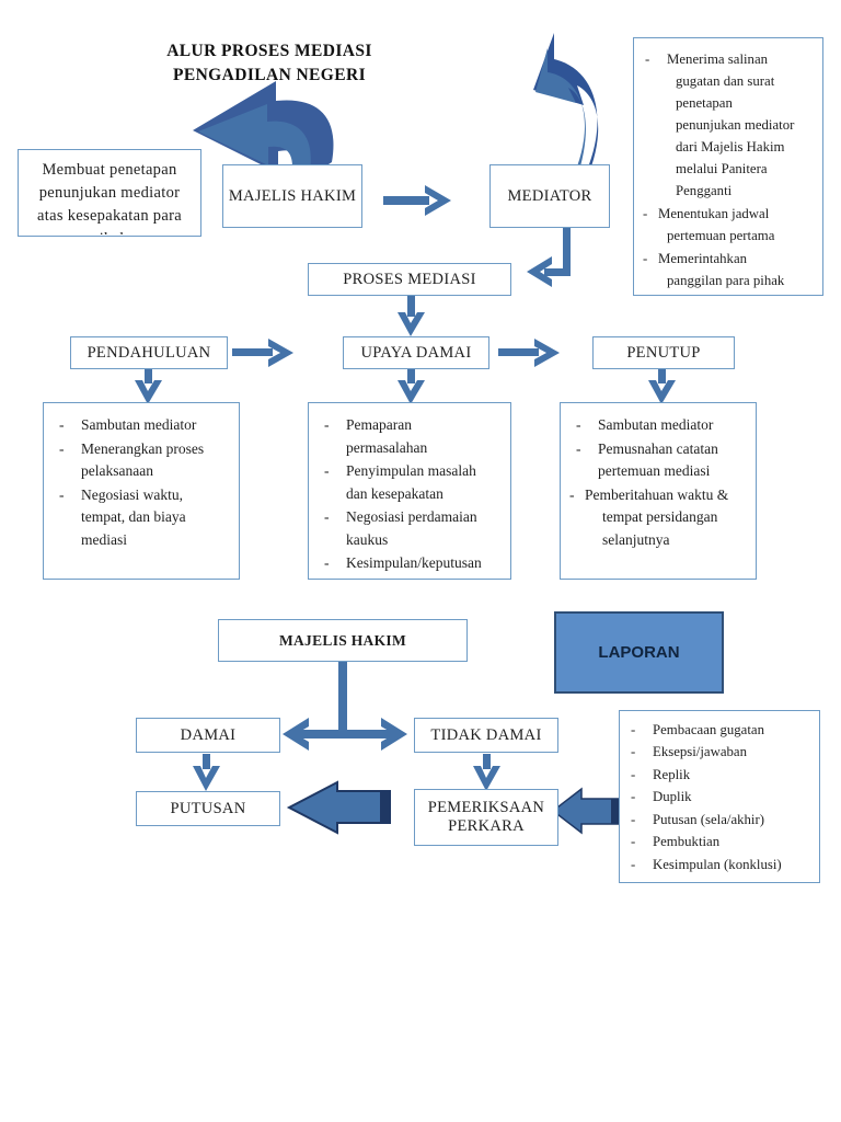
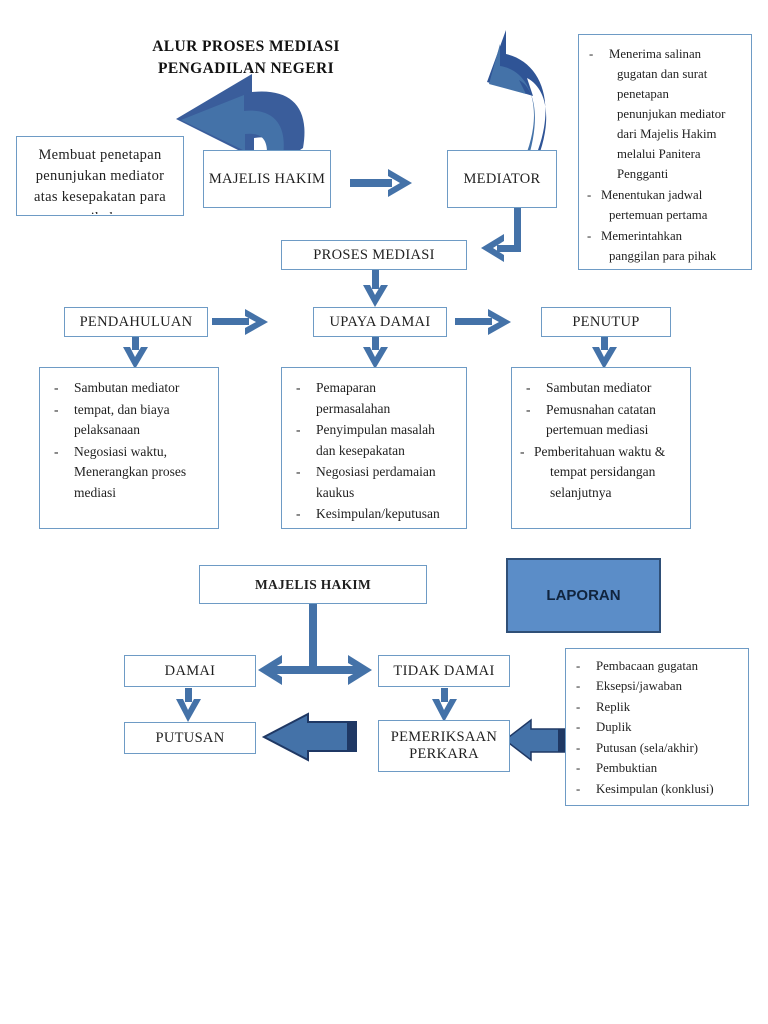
  ALUR PROSES MEDIASI
  PENGADILAN NEGERI
  Membuat penetapan
  penunjukan mediator
  atas kesepakatan para
  MAJELIS HAKIM
  MEDIATOR
  -
  Menerima salinan
  gugatan dan surat
  penetapan
  penunjukan mediator
  dari Majelis Hakim
  melalui Panitera
  Pengganti
  -
  Menentukan jadwal
  pertemuan pertama
  -
  Memerintahkan
  panggilan para pihak
  PROSES MEDIASI
  PENDAHULUAN
  UPAYA DAMAI
  PENUTUP
  -
  Sambutan mediator
  -
- Menerangkan proses
+ tempat, dan biaya
  pelaksanaan
  -
  Negosiasi waktu,
- tempat, dan biaya
+ Menerangkan proses
  mediasi
  -
  Pemaparan
  permasalahan
  -
  Penyimpulan masalah
  dan kesepakatan
  -
  Negosiasi perdamaian
  kaukus
  -
  Kesimpulan/keputusan
  -
  Sambutan mediator
  -
  Pemusnahan catatan
  pertemuan mediasi
  -
  Pemberitahuan waktu &
  tempat persidangan
  selanjutnya
  MAJELIS HAKIM
  LAPORAN
  DAMAI
  TIDAK DAMAI
  PUTUSAN
  PEMERIKSAAN
  PERKARA
  -
  Pembacaan gugatan
  -
  Eksepsi/jawaban
  -
  Replik
  -
  Duplik
  -
  Putusan (sela/akhir)
  -
  Pembuktian
  -
  Kesimpulan (konklusi)
